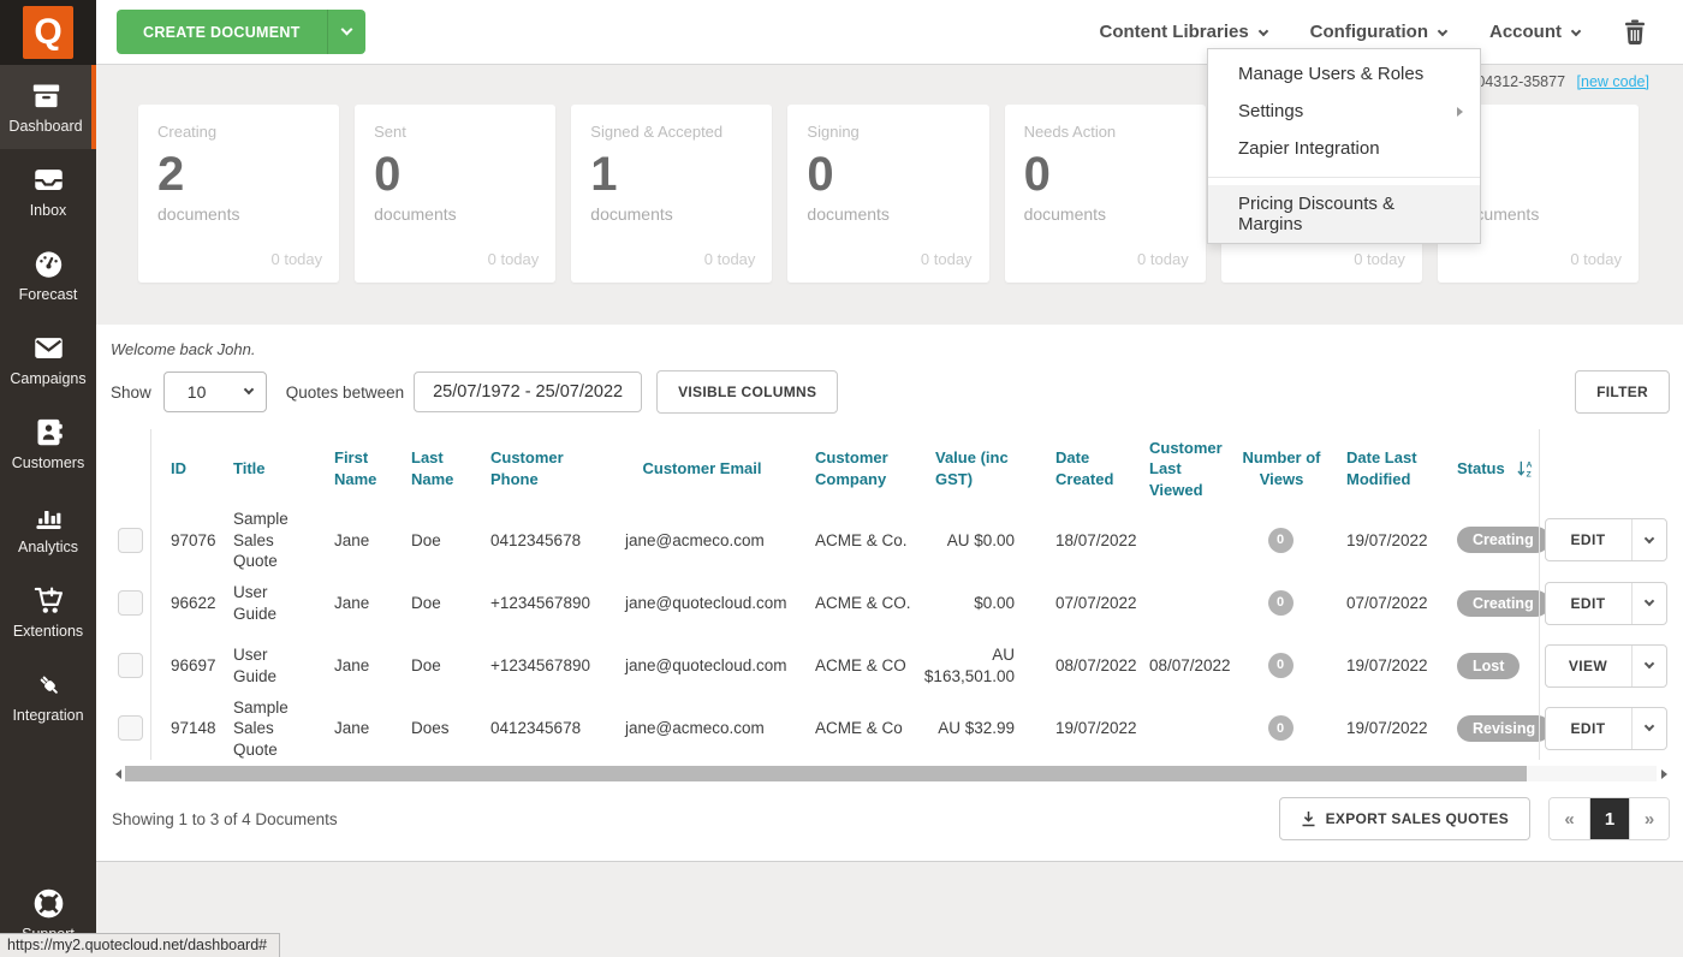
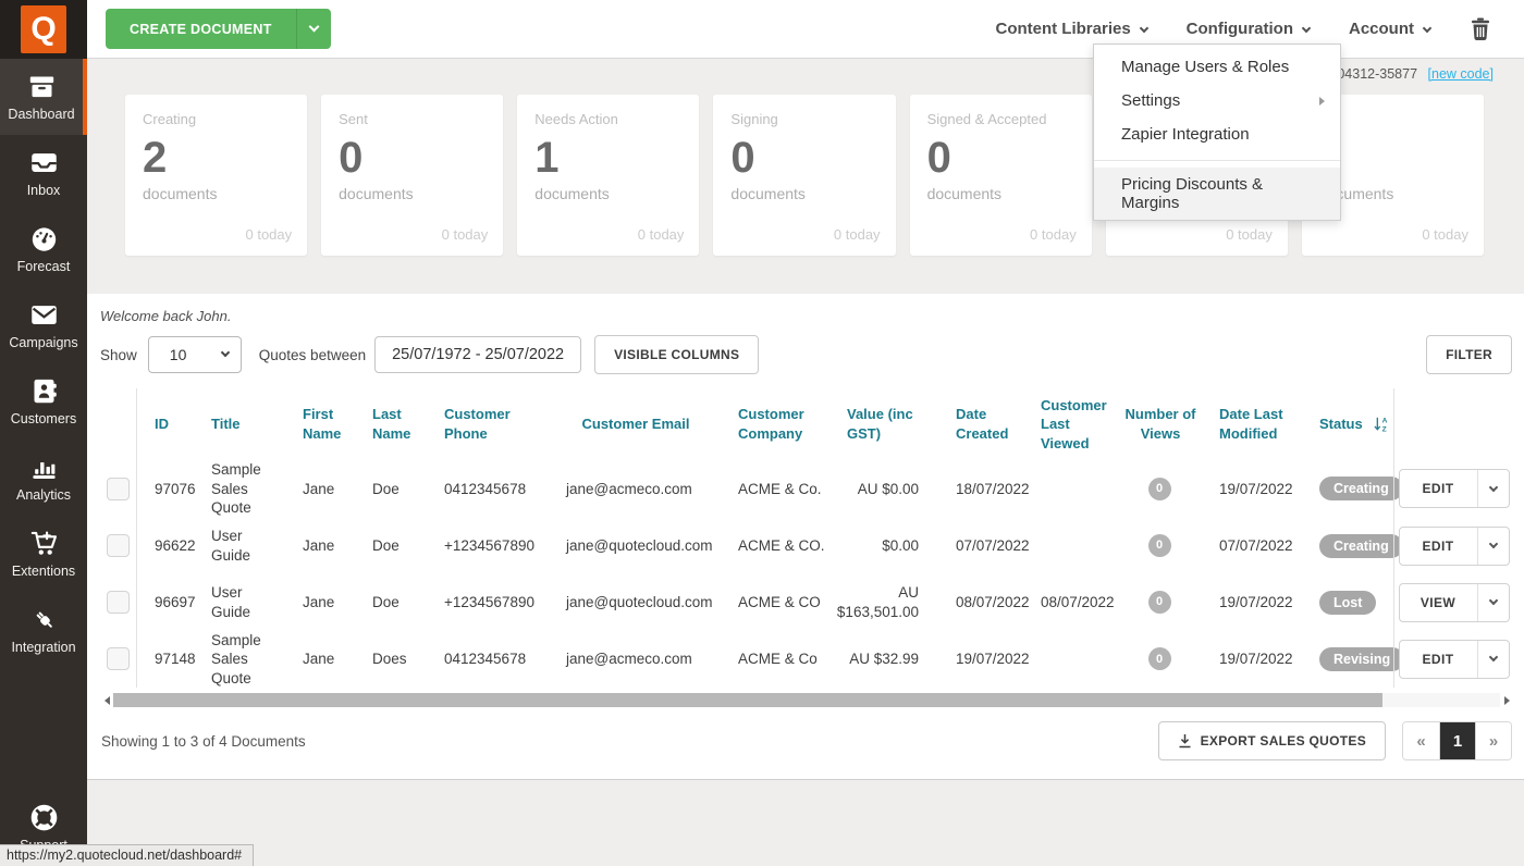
  Q
  Dashboard
  Inbox
  Forecast
  Campaigns
  Customers
  Analytics
  Extentions
  Integration
  CREATE DOCUMENT
  Content Libraries
  Configuration
  Account
  4312-35877 [new code]
  Creating
  2
  documents
  0 today
  Sent
  0
  documents
  0 today
- Signed & Accepted
+ Needs Action
  1
  documents
  0 today
  Signing
  0
  documents
  0 today
- Needs Action
+ Signed & Accepted
  0
  documents
  0 today
  0 today
  0 today
  Welcome back John.
  Show
  10
  Quotes between
  25/07/1972 - 25/07/2022
  VISIBLE COLUMNS
  FILTER
  ID
  Title
  First Name
  Last Name
  Customer Phone
  Customer Email
  Customer Company
  Value (inc GST)
  Date Created
  Customer Last Viewed
  Number of Views
  Date Last Modified
  Status
  97076
  Sample Sales Quote
  Jane
  Doe
  0412345678
  jane@acmeco.com
  ACME & Co.
  AU $0.00
  18/07/2022
  0
  19/07/2022
  Creating
  EDIT
  96622
  User Guide
  Jane
  Doe
  +1234567890
  jane@quotecloud.com
  ACME & CO.
  $0.00
  07/07/2022
  0
  07/07/2022
  Creating
  EDIT
  96697
  User Guide
  Jane
  Doe
  +1234567890
  jane@quotecloud.com
  ACME & CO
  AU $163,501.00
  08/07/2022
  08/07/2022
  0
  19/07/2022
  Lost
  VIEW
  97148
  Sample Sales Quote
  Jane
  Does
  0412345678
  jane@acmeco.com
  ACME & Co
  AU $32.99
  19/07/2022
  0
  19/07/2022
  Revising
  EDIT
  Showing 1 to 3 of 4 Documents
  EXPORT SALES QUOTES
  «
  1
  »
  Manage Users & Roles
  Settings
  Zapier Integration
  Pricing Discounts & Margins
  https://my2.quotecloud.net/dashboard#
